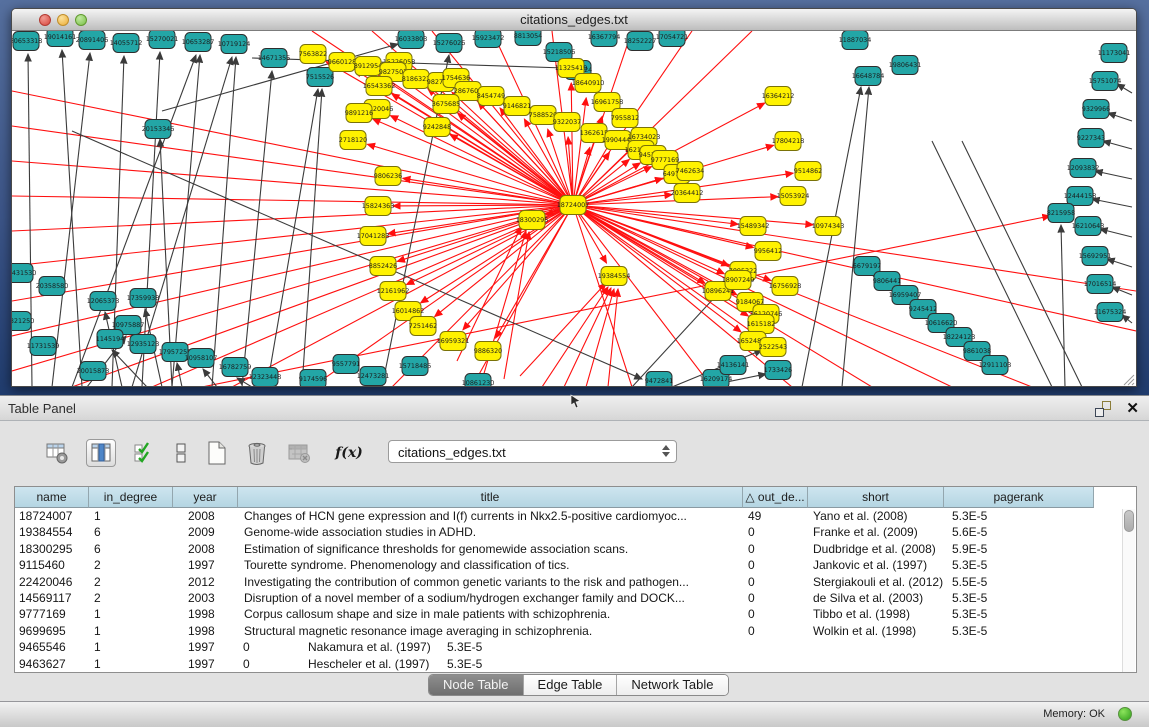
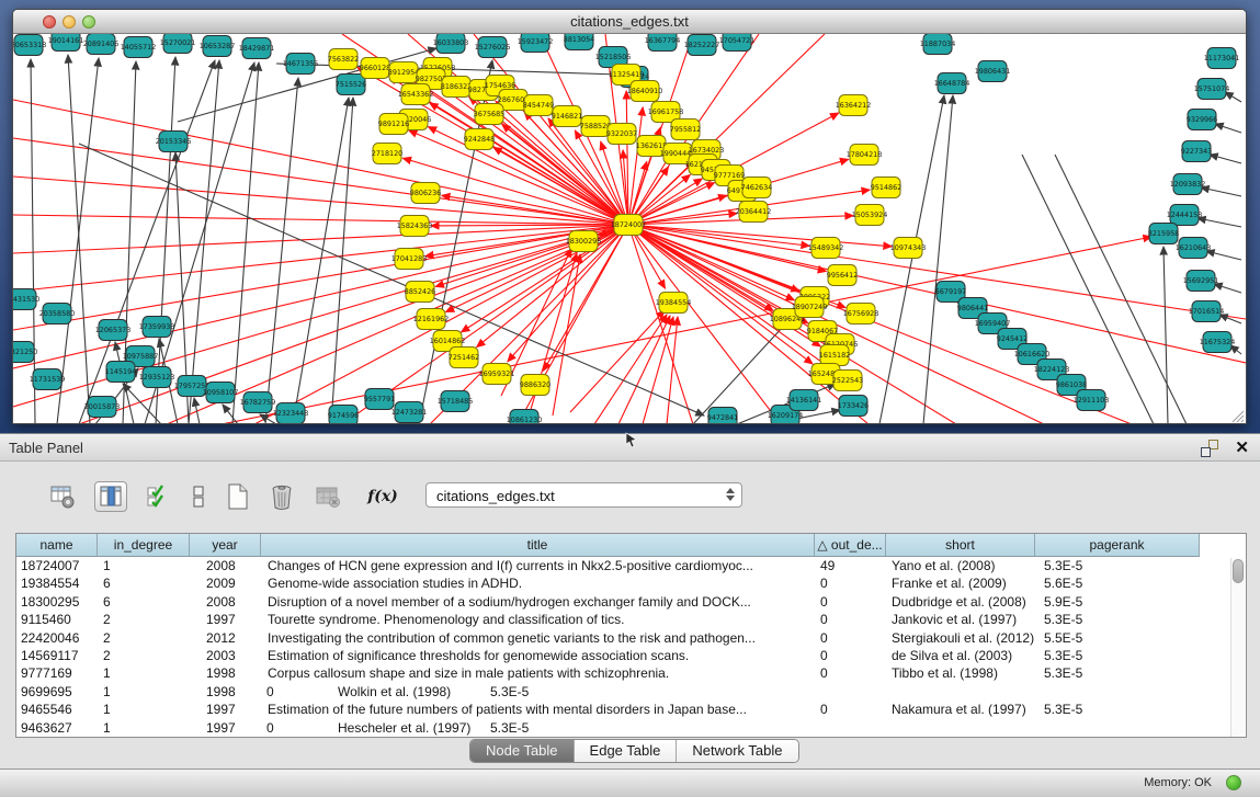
  citations_edges.txt
  20653318
  19014161
  20891406
  14055712
  15270021
  10653287
- 10719124
+ 18429871
  14671355
  7515526
  16033803
  15276026
  15923472
  8813054
  15218506
  16367794
  18252227
  17054721
  11887034
  19806431
  20153346
  16648784
  431530
  20358580
  12065373
  17359938
  10975887
  1145194
  12935123
  1795725
  10958107
  16782759
  12323448
  321250
  11731539
  20015873
  9174596
  12473281
  10861230
  9557791
  15718485
  9472841
  16209174
  14136141
  1733426
  6679197
  9806441
  16959407
  9245412
  10616620
  18224123
  9861038
  12911103
  15751074
  9329966
  9227343
  12093832
  12444158
  16210643
  15692951
  17016514
  11675324
  8215958
  11173041
  18724007
  18300295
  19384554
  7563822
  9660128
  891295
  982750
  16543362
  818632
  1754636
  286760
  8454749
  3675685
  9891216
  9146821
  758852
  9242848
  2718120
  9322037
  11325419
  18640910
  16961758
  7955812
  136261
  1990444
  16734023
  9777169
  7462634
  20364412
  9806236
  15824363
  17041283
  8852426
  12161962
  16014862
  7251462
  16959321
  9886320
  15489342
  9956412
  10896241
  17804218
  9514862
  15053924
  10974343
  16364212
  18907249
  16756928
  9184067
  1615182
  165248
  2522543
  Table Panel
  ✕
  f(x)
  citations_edges.txt
  name
  in_degree
  year
  title
  △ out_de...
  short
  pagerank
  18724007
  1
  2008
  Changes of HCN gene expression and I(f) currents in Nkx2.5-positive cardiomyoc...
  49
  Yano et al. (2008)
  5.3E-5
  19384554
  6
  2009
  Genome-wide association studies in ADHD.
  0
  Franke et al. (2009)
  5.6E-5
  18300295
  6
  2008
- Estimation of significance thresholds for genomewide association scans.
+ Disruption of a novel member of a sodium/hydrogen exchanger family and DOCK...
  0
  Dudbridge et al. (2008)
  5.9E-5
  9115460
  2
  1997
  Tourette syndrome. Phenomenology and classification of tics.
  0
  Jankovic et al. (1997)
  5.3E-5
  22420046
  2
  2012
  Investigating the contribution of common genetic variants to the risk and pathogen...
  0
  Stergiakouli et al. (2012)
  5.5E-5
  14569117
  2
  2003
- Disruption of a novel member of a sodium/hydrogen exchanger family and DOCK...
+ Estimation of significance thresholds for genomewide association scans.
  0
  de Silva et al. (2003)
  5.3E-5
  9777169
  1
  1998
  Corpus callosum shape and size in male patients with schizophrenia.
  0
  Tibbo et al. (1998)
  5.3E-5
  9699695
  1
  1998
- Structural magnetic resonance image averaging in schizophrenia.
  0
  Wolkin et al. (1998)
  5.3E-5
  9465546
  1
  1997
+ Estimation of the future numbers of patients with mental disorders in Japan base...
  0
  Nakamura et al. (1997)
  5.3E-5
  9463627
  1
  1997
  0
  Hescheler et al. (1997)
  5.3E-5
  Node Table
  Edge Table
  Network Table
  Memory: OK
